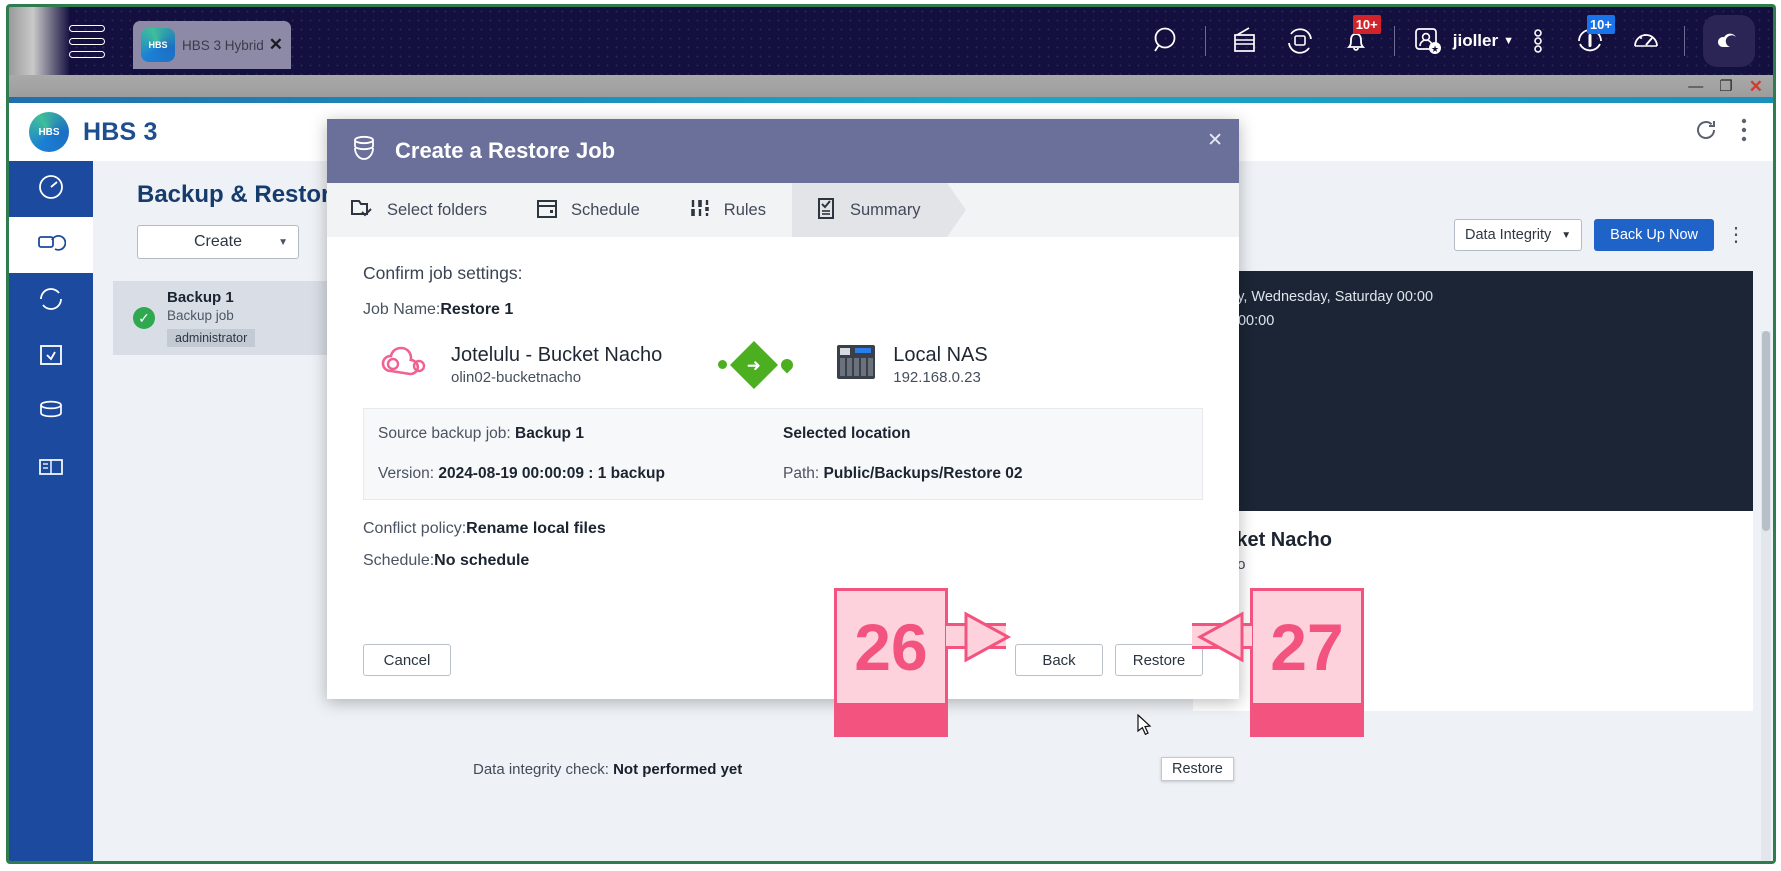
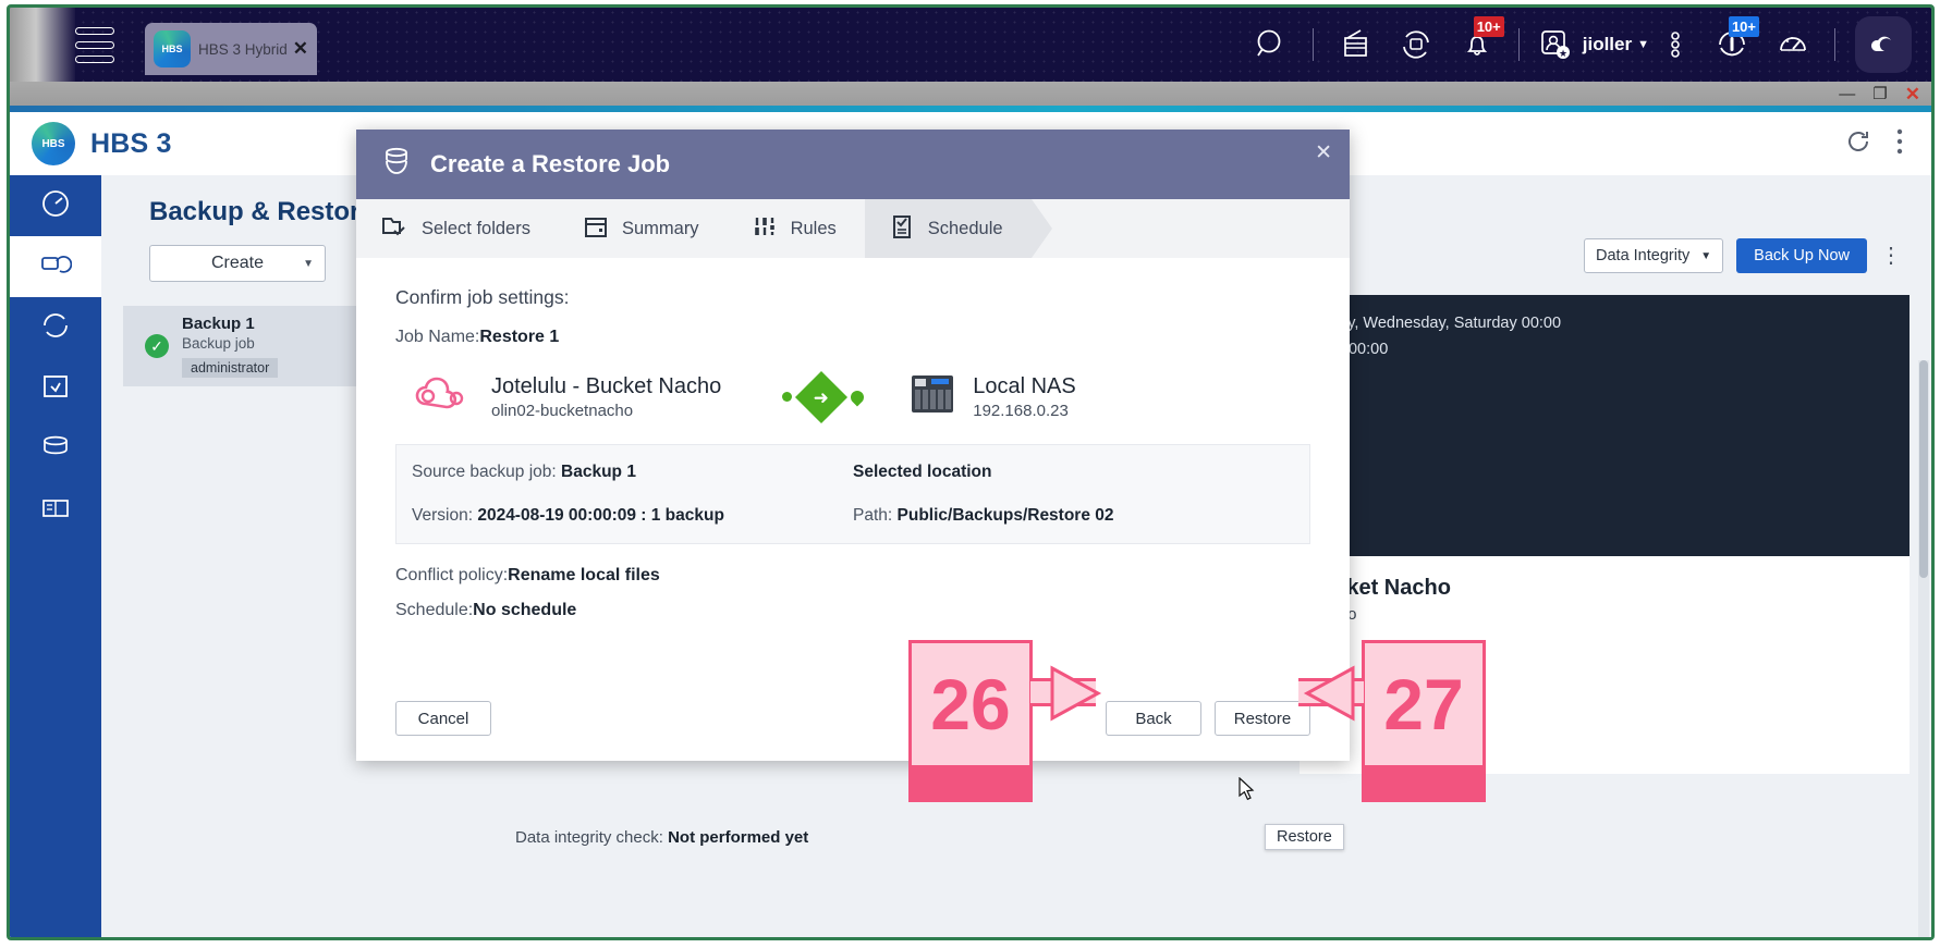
  HBS
  HBS 3 Hybrid
  ✕
  10+
  ★
  jioller
  ▼
  10+
  —
  ❐
  ✕
  HBS
  HBS 3
  Backup & Restor
  Create
  ▼
  Data Integrity
  ▼
  Back Up Now
  ⋮
  ✓
  Backup 1
  Backup job
  administrator
  y, Wednesday, Saturday 00:00
  ket Nacho
  Data integrity check: Not performed yet
  Create a Restore Job
  ✕
  Select folders
- Schedule
+ Summary
  Rules
- Summary
+ Schedule
  Confirm job settings:
  Job Name:Restore 1
  Jotelulu - Bucket Nacho
  olin02-bucketnacho
  Local NAS
  192.168.0.23
  Source backup job: Backup 1
  Version: 2024-08-19 00:00:09 : 1 backup
  Selected location
  Path: Public/Backups/Restore 02
  Conflict policy:Rename local files
  Schedule:No schedule
  Cancel
  Back
  Restore
  Restore
  26
  27
